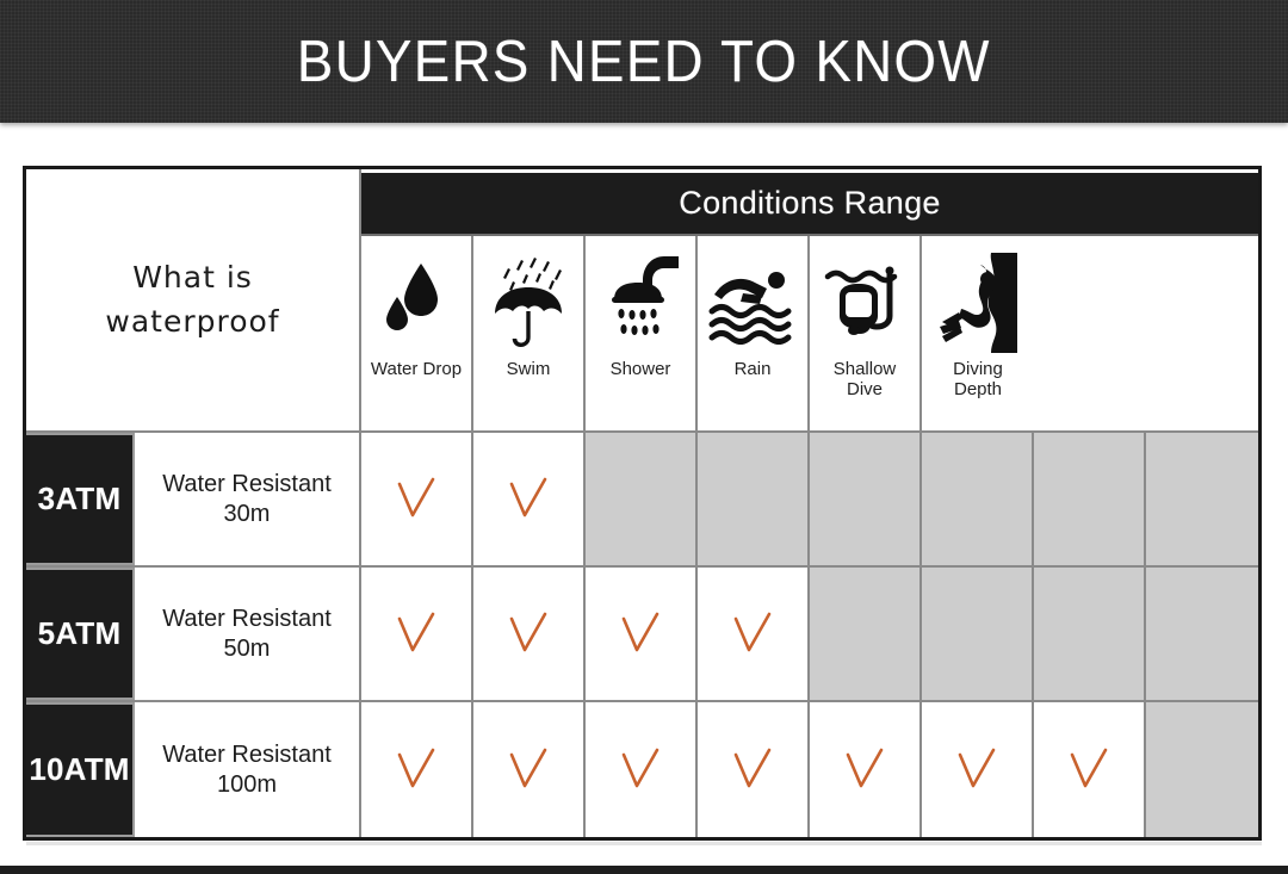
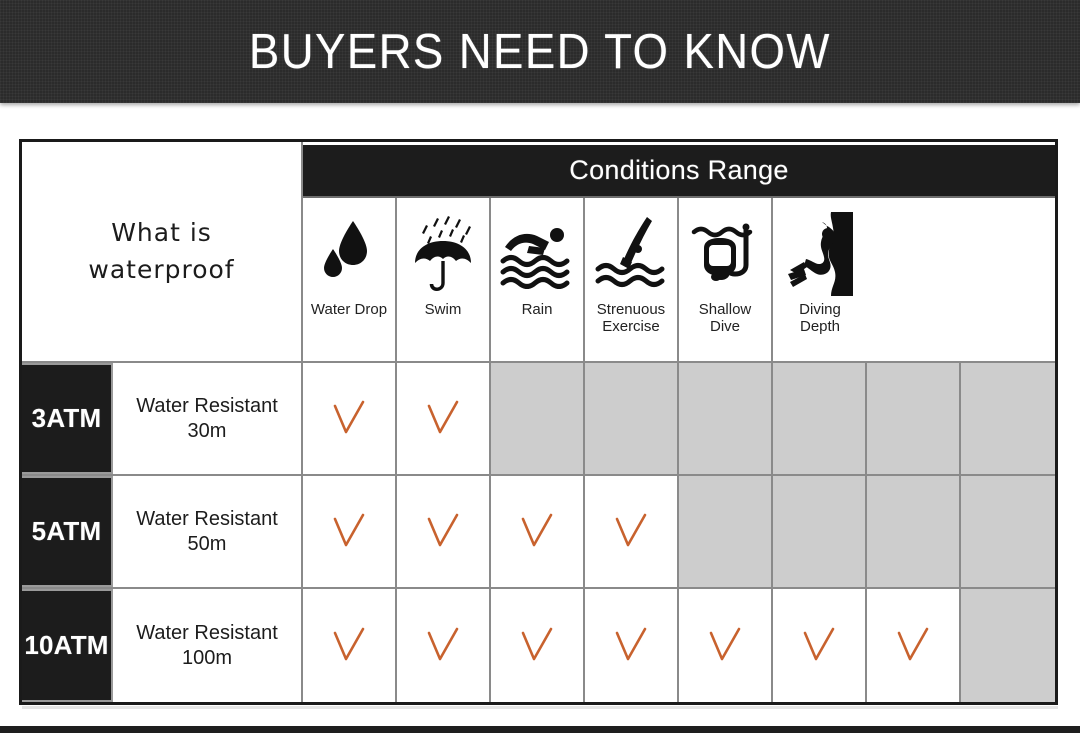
  BUYERS NEED TO KNOW
  What is
  waterproof
  Conditions Range
  Water Drop
  Swim
- Shower
  Rain
+ Strenuous
+ Exercise
  Shallow
  Dive
  Diving
  Depth
  3ATM
  Water Resistant
  30m
  5ATM
  Water Resistant
  50m
  10ATM
  Water Resistant
  100m
